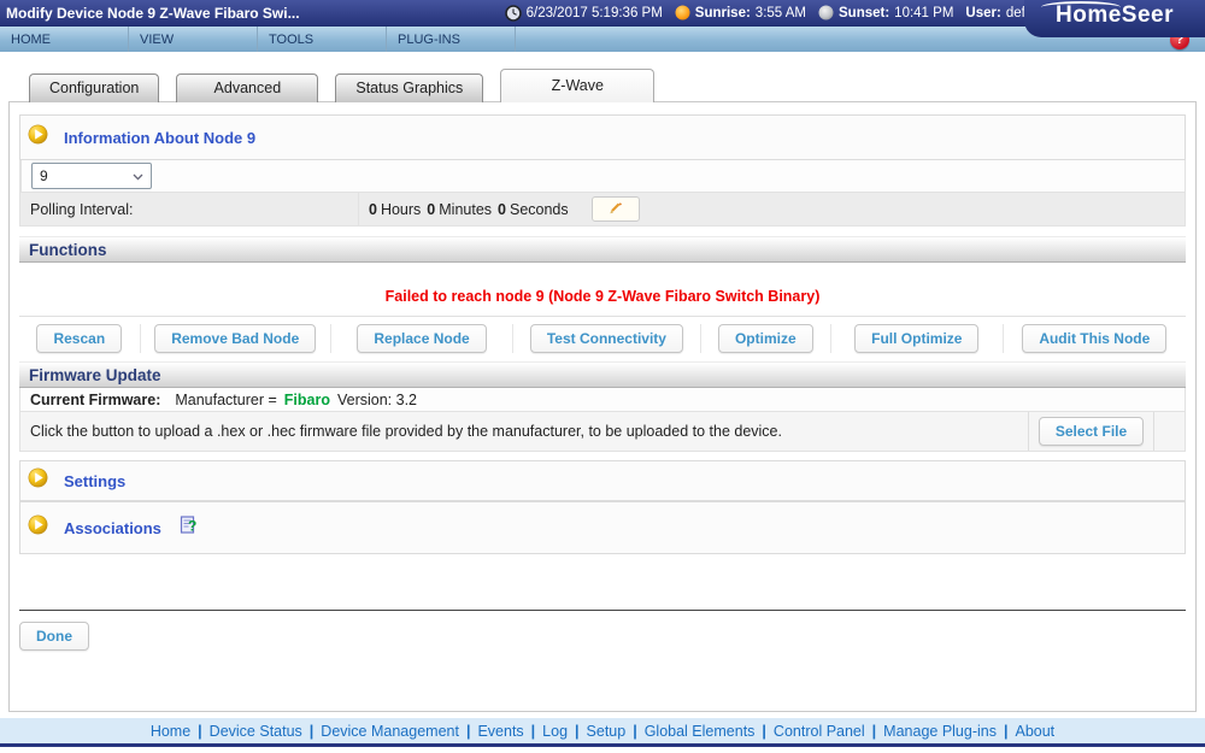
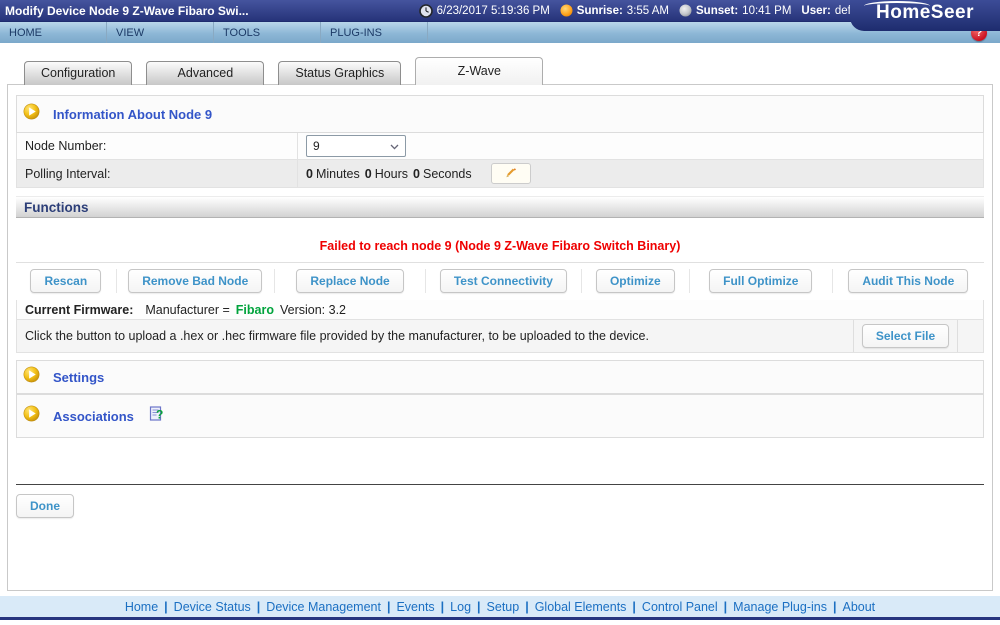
  Modify Device Node 9 Z-Wave Fibaro Swi...
  6/23/2017 5:19:36 PM
  Sunrise:
  3:55 AM
  Sunset:
  10:41 PM
  User:
  HomeSeer
  HOME
  VIEW
  TOOLS
  PLUG-INS
  ?
  Configuration
  Advanced
  Status Graphics
  Z-Wave
  Information About Node 9
+ Node Number:
  9
  Polling Interval:
  0
- Hours
+ Minutes
  0
- Minutes
+ Hours
  0
  Seconds
  Functions
  Failed to reach node 9 (Node 9 Z-Wave Fibaro Switch Binary)
  Rescan
  Remove Bad Node
  Replace Node
  Test Connectivity
  Optimize
  Full Optimize
  Audit This Node
- Firmware Update
  Current Firmware:
  Manufacturer =
  Fibaro
  Version: 3.2
  Click the button to upload a .hex or .hec firmware file provided by the manufacturer, to be uploaded to the device.
  Select File
  Settings
  Associations
  ?
  Done
  Home
  |
  Device Status
  |
  Device Management
  |
  Events
  |
  Log
  |
  Setup
  |
  Global Elements
  |
  Control Panel
  |
  Manage Plug-ins
  |
  About
